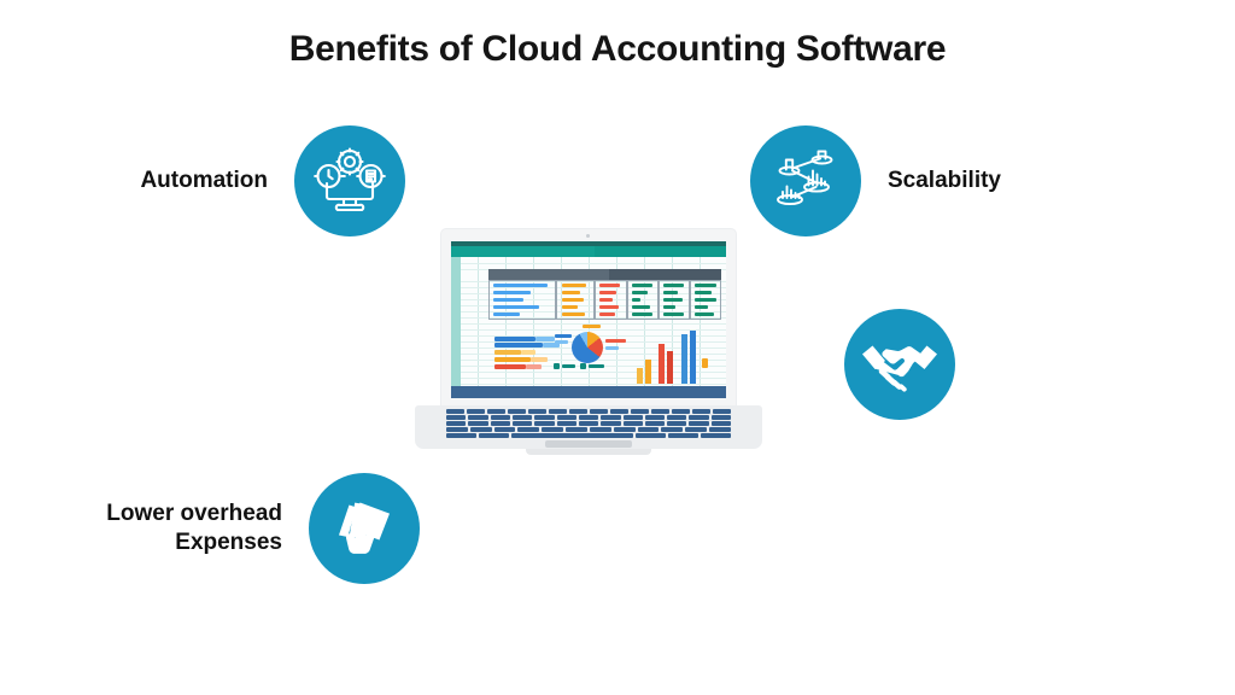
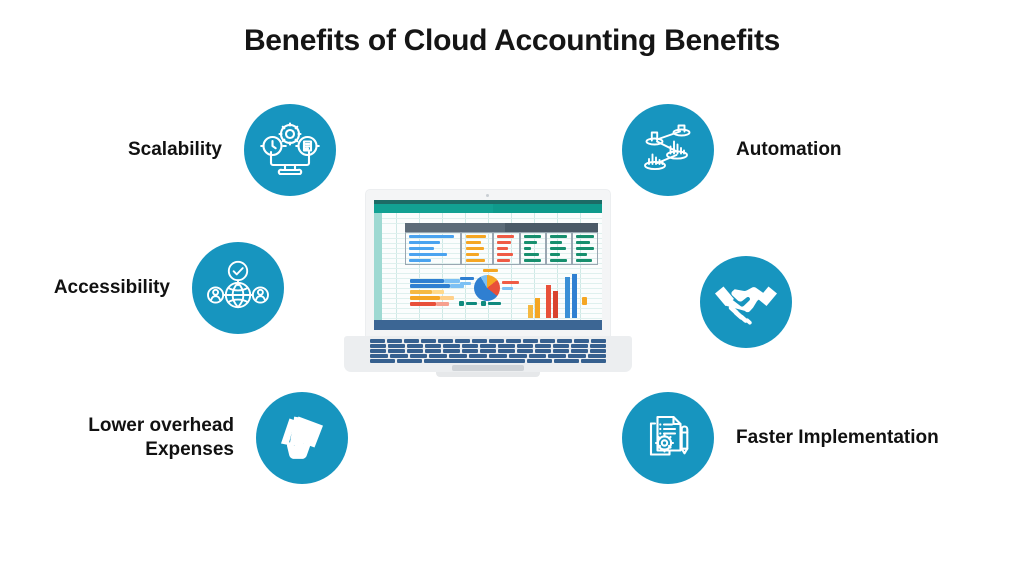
- Benefits of Cloud Accounting Software
+ Benefits of Cloud Accounting Benefits
- Automation
+ Scalability
+ Accessibility
  Lower overhead
  Expenses
- Scalability
+ Automation
+ Faster Implementation
